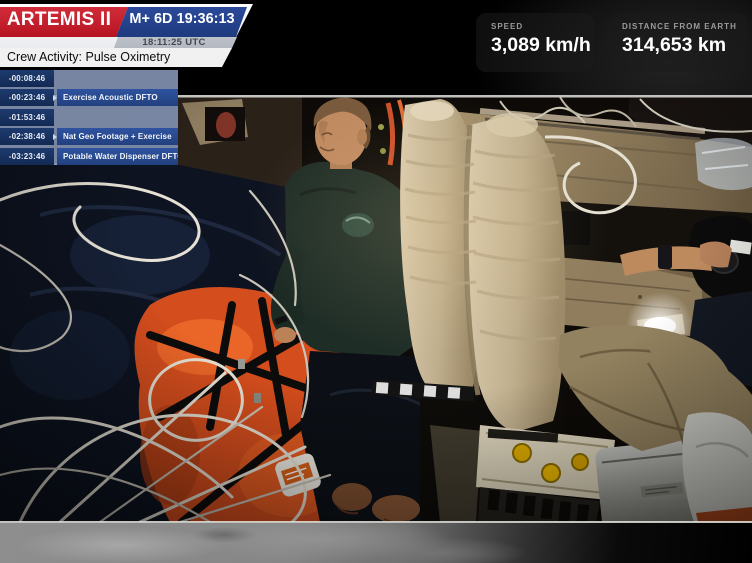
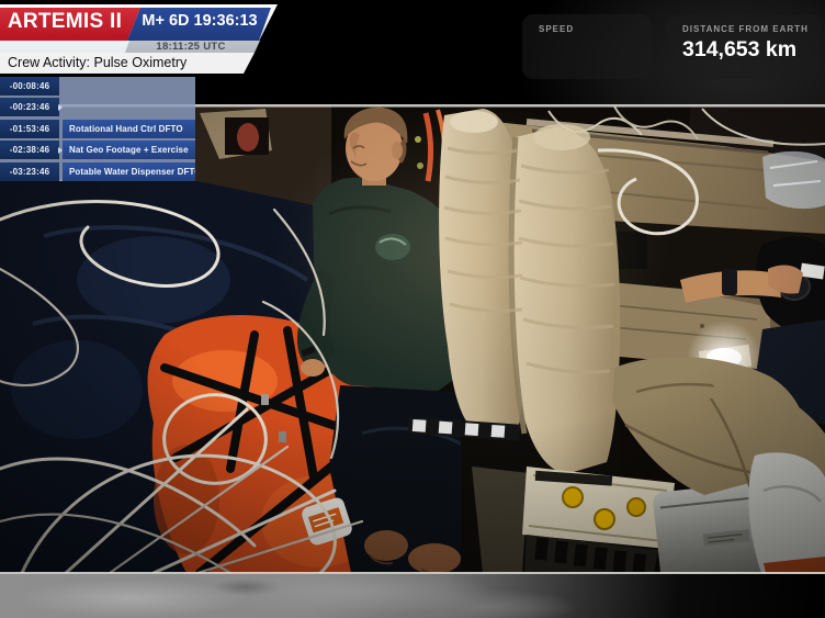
  ARTEMIS II
  M+ 6D 19:36:13
  18:11:25 UTC
  Crew Activity: Pulse Oximetry
  -00:08:46
  -00:23:46
- Exercise Acoustic DFTO
  -01:53:46
+ Rotational Hand Ctrl DFTO
  -02:38:46
  Nat Geo Footage + Exercise
  -03:23:46
  Potable Water Dispenser DFT
  SPEED
- 3,089 km/h
  DISTANCE FROM EARTH
  314,653 km
